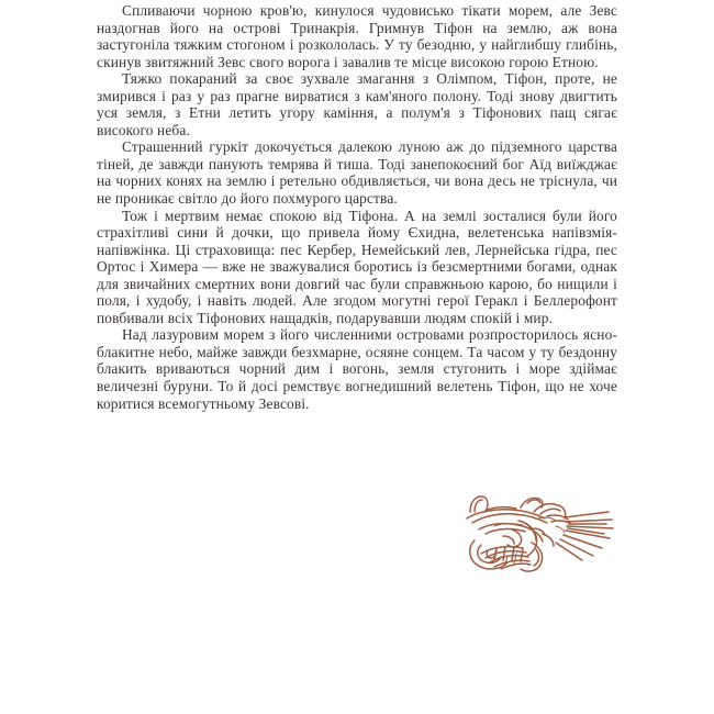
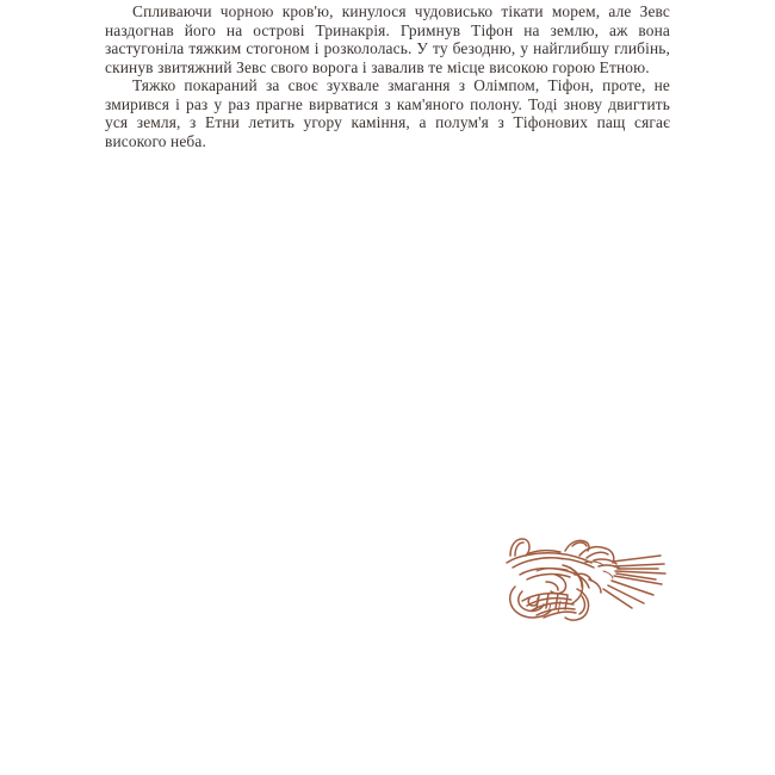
  Спливаючи чорною кров'ю, кинулося чудовисько тікати морем, але Зевс наздогнав його на острові Тринакрія. Гримнув Тіфон на землю, аж вона застугоніла тяжким стогоном і розкололась. У ту безодню, у найглибшу глибінь, скинув звитяжний Зевс свого ворога і завалив те місце високою горою Етною.
  Тяжко покараний за своє зухвале змагання з Олімпом, Тіфон, проте, не змирився і раз у раз прагне вирватися з кам'яного полону. Тоді знову двигтить уся земля, з Етни летить угору каміння, а полум'я з Тіфонових пащ сягає високого неба.
- Страшенний гуркіт докочується далекою луною аж до підземного царства тіней, де завжди панують темрява й тиша. Тоді занепокоєний бог Аїд виїжджає на чорних конях на землю і ретельно обдивляється, чи вона десь не тріснула, чи не проникає світло до його похмурого царства.
- Тож і мертвим немає спокою від Тіфона. А на землі зосталися були його страхітливі сини й дочки, що привела йому Єхидна, велетенська напівзмія-напівжінка. Ці страховища: пес Кербер, Немейський лев, Лернейська гідра, пес Ортос і Химера — вже не зважувалися боротись із безсмертними богами, однак для звичайних смертних вони довгий час були справжньою карою, бо нищили і поля, і худобу, і навіть людей. Але згодом могутні герої Геракл і Беллерофонт повбивали всіх Тіфонових нащадків, подарувавши людям спокій і мир.
- Над лазуровим морем з його численними островами розпросторилось ясно-блакитне небо, майже завжди безхмарне, осяяне сонцем. Та часом у ту бездонну блакить вриваються чорний дим і вогонь, земля стугонить і море здіймає величезні буруни. То й досі ремствує вогнедишний велетень Тіфон, що не хоче коритися всемогутньому Зевсові.
